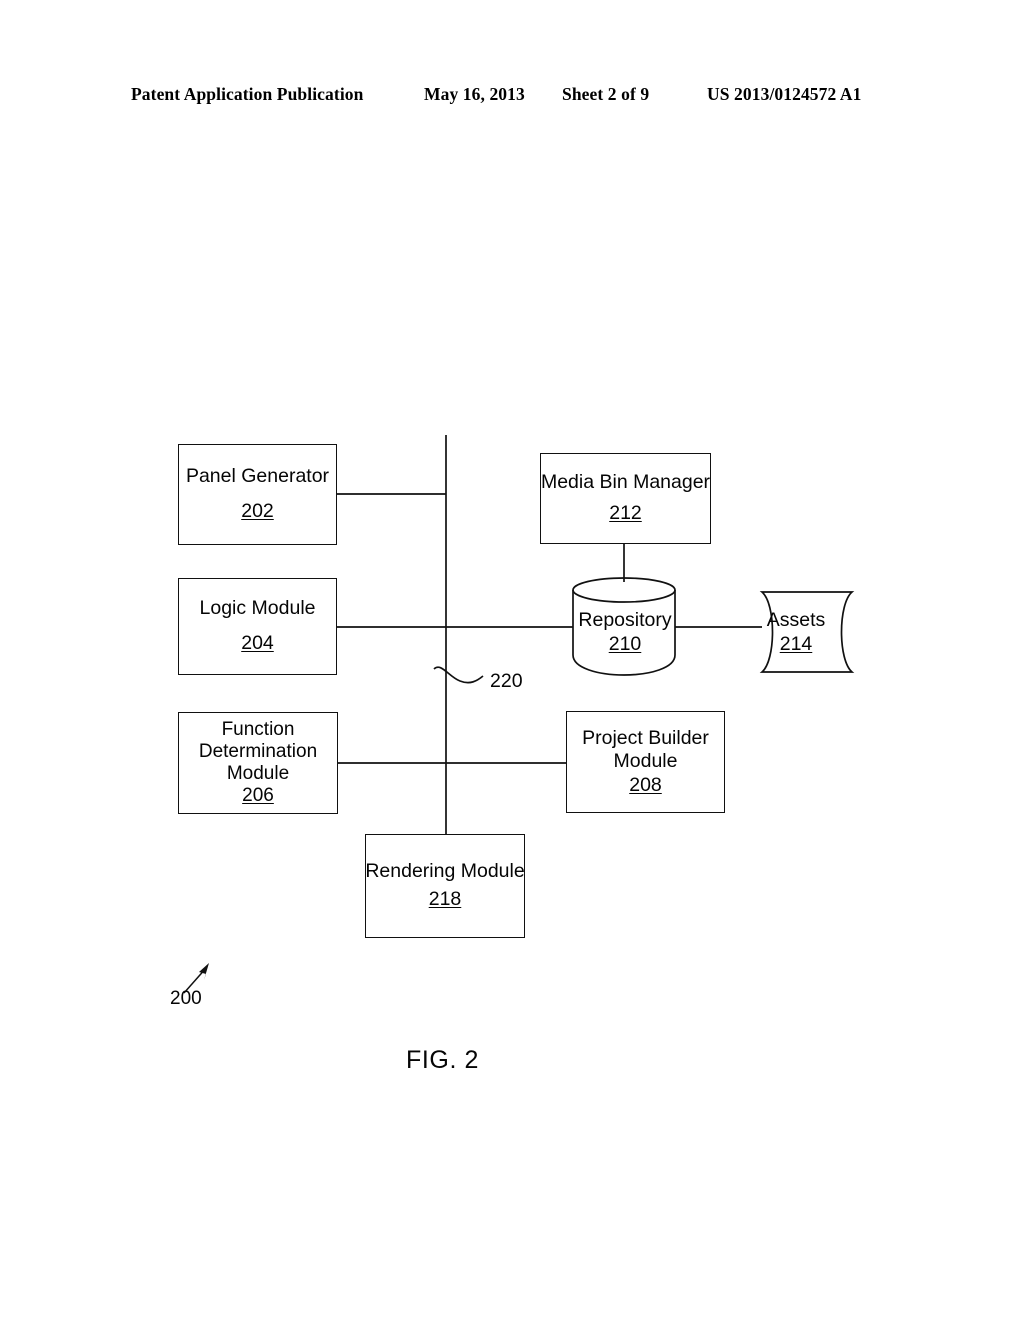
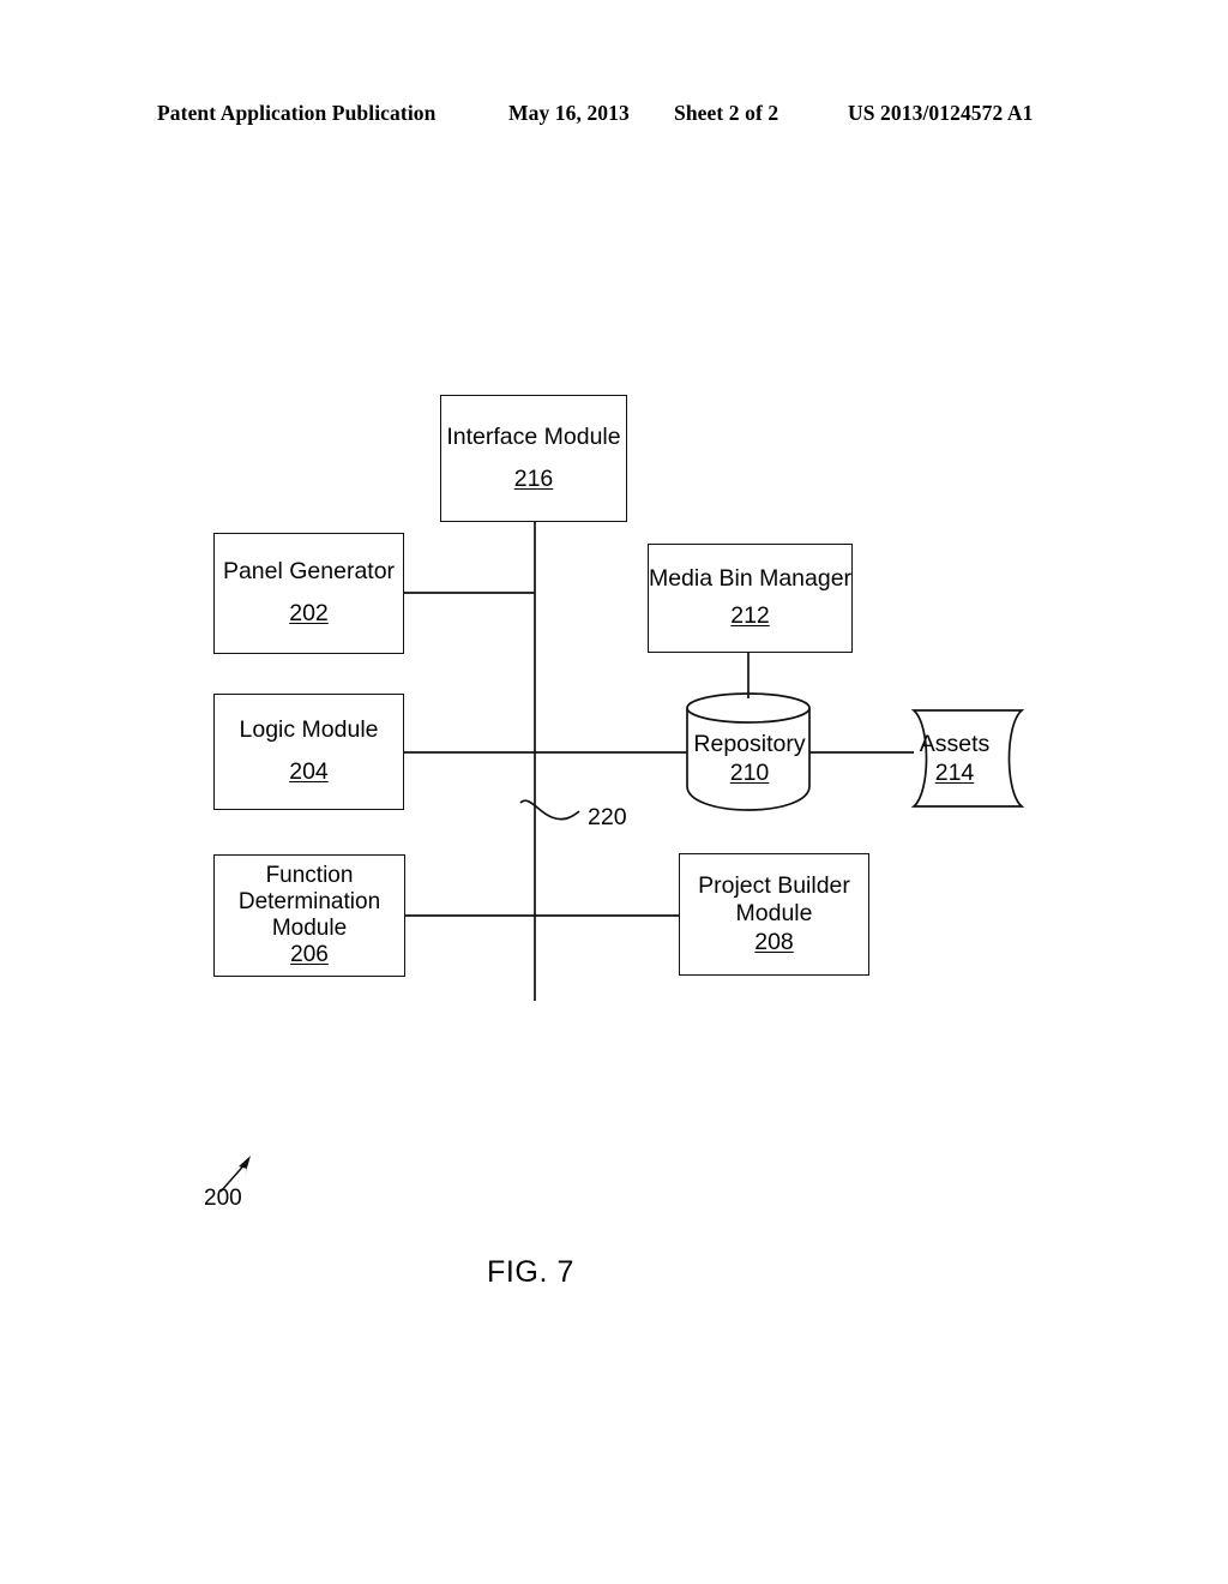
  Patent Application Publication
  May 16, 2013
- Sheet 2 of 9
+ Sheet 2 of 2
  US 2013/0124572 A1
+ Interface Module
+ 216
  Panel Generator
  202
  Media Bin Manager
  212
  Logic Module
  204
  Function
  Determination
  Module
  206
  Project Builder
  Module
  208
- Rendering Module
- 218
  Repository
  210
  Assets
  214
  220
  200
- FIG. 2
+ FIG. 7
